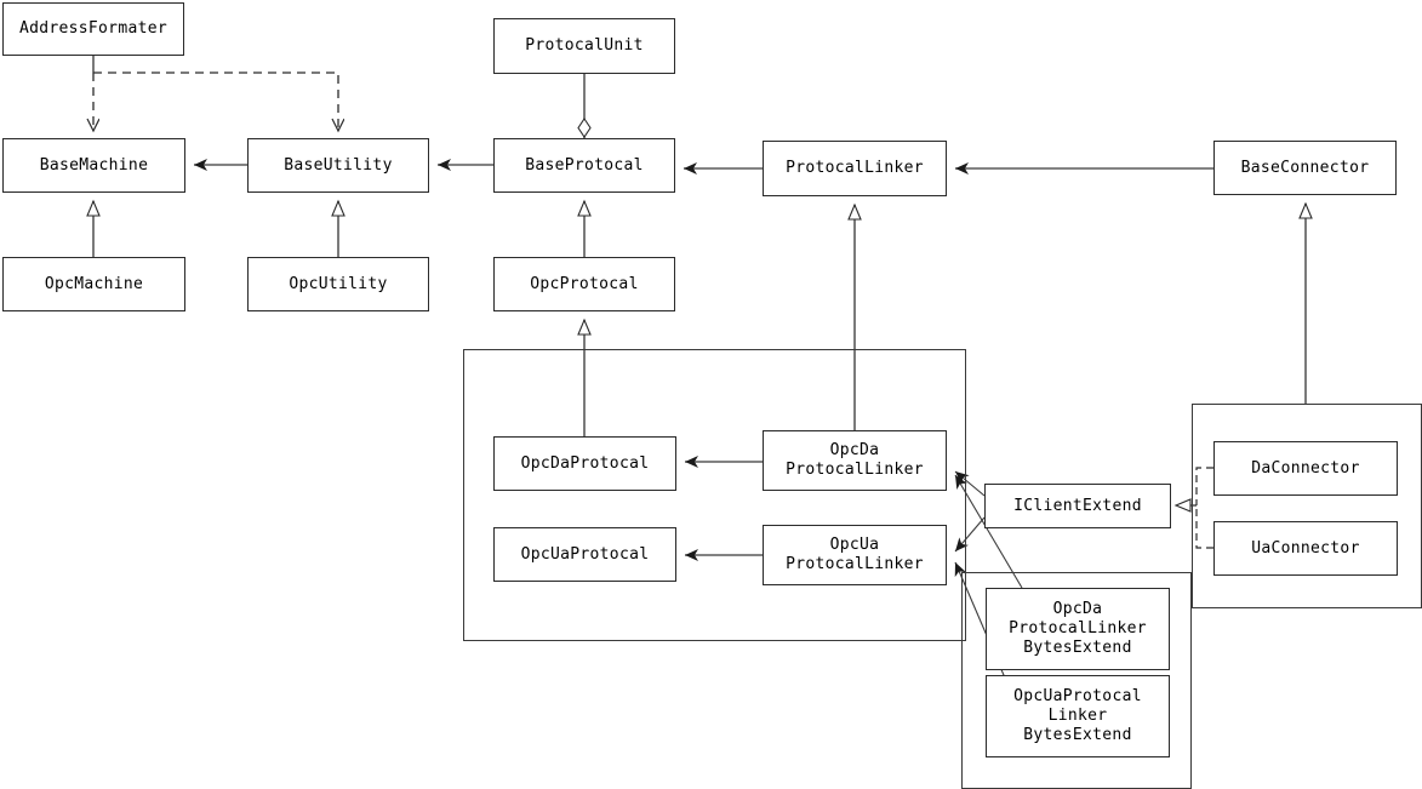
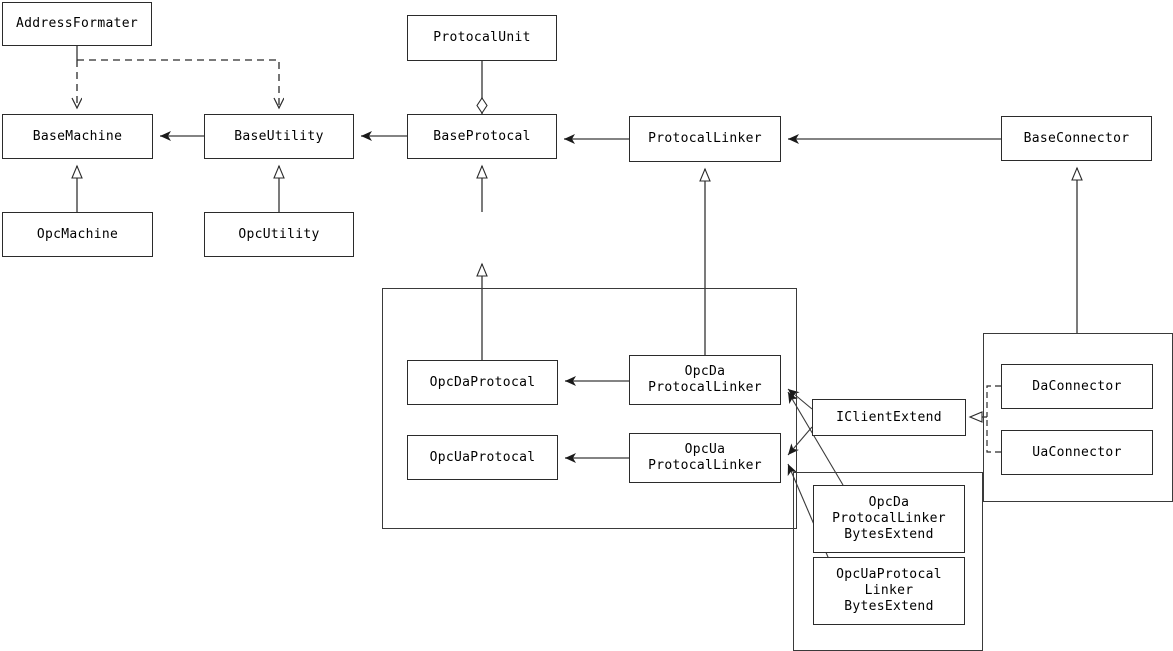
  AddressFormater
  ProtocalUnit
  BaseMachine
  BaseUtility
  BaseProtocal
  ProtocalLinker
  BaseConnector
  OpcMachine
  OpcUtility
- OpcProtocal
  OpcDaProtocal
  OpcUaProtocal
  OpcDa
  ProtocalLinker
  OpcUa
  ProtocalLinker
  IClientExtend
  DaConnector
  UaConnector
  OpcDa
  ProtocalLinker
  BytesExtend
  OpcUaProtocal
  Linker
  BytesExtend
